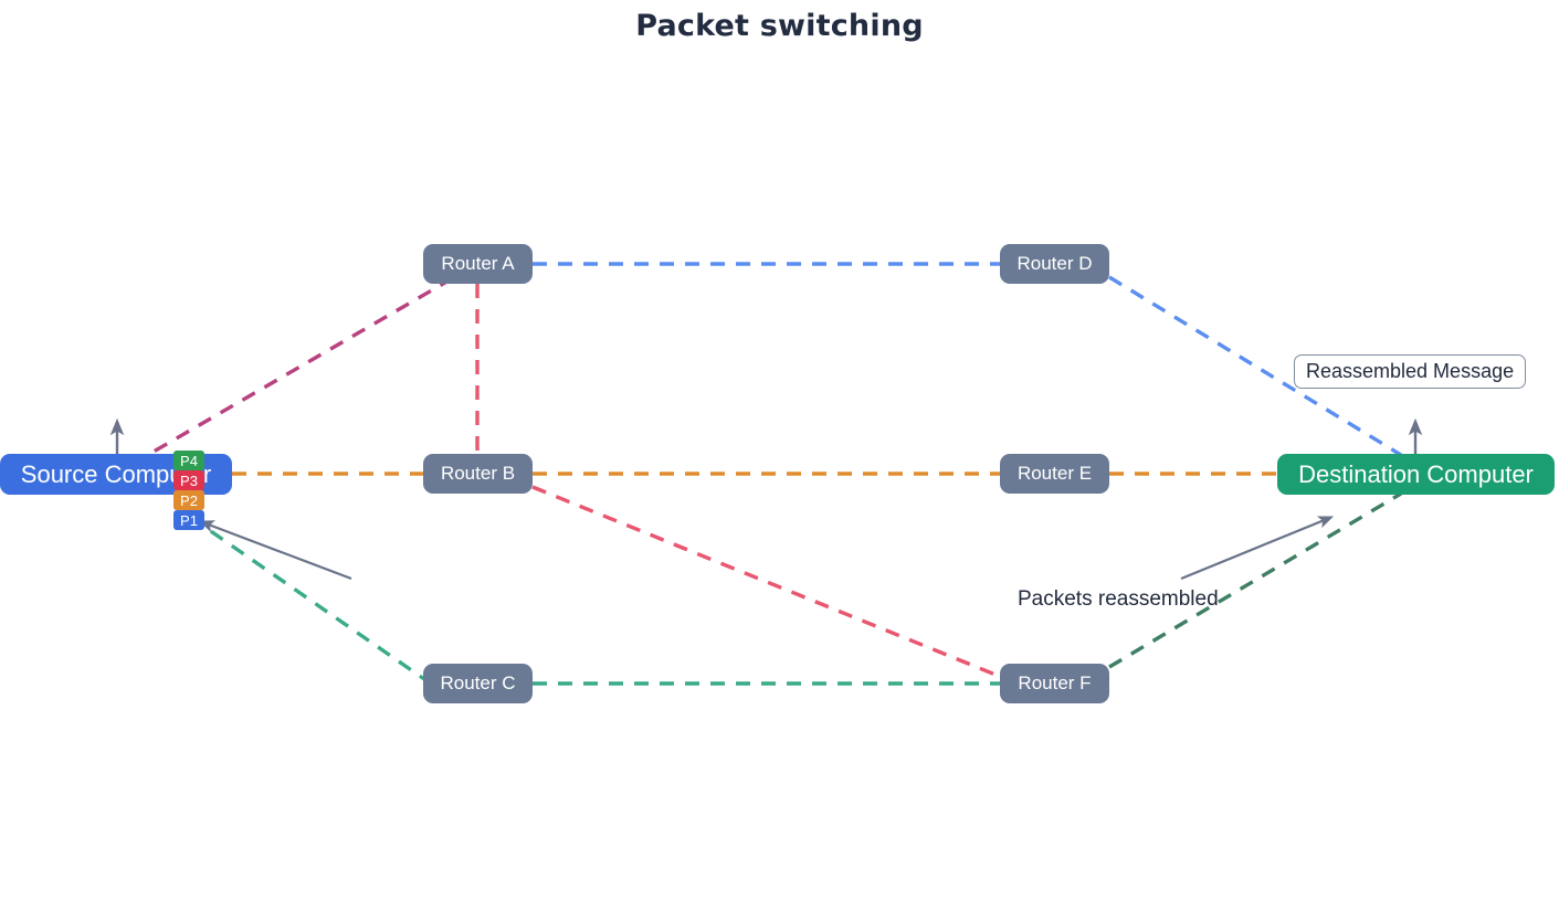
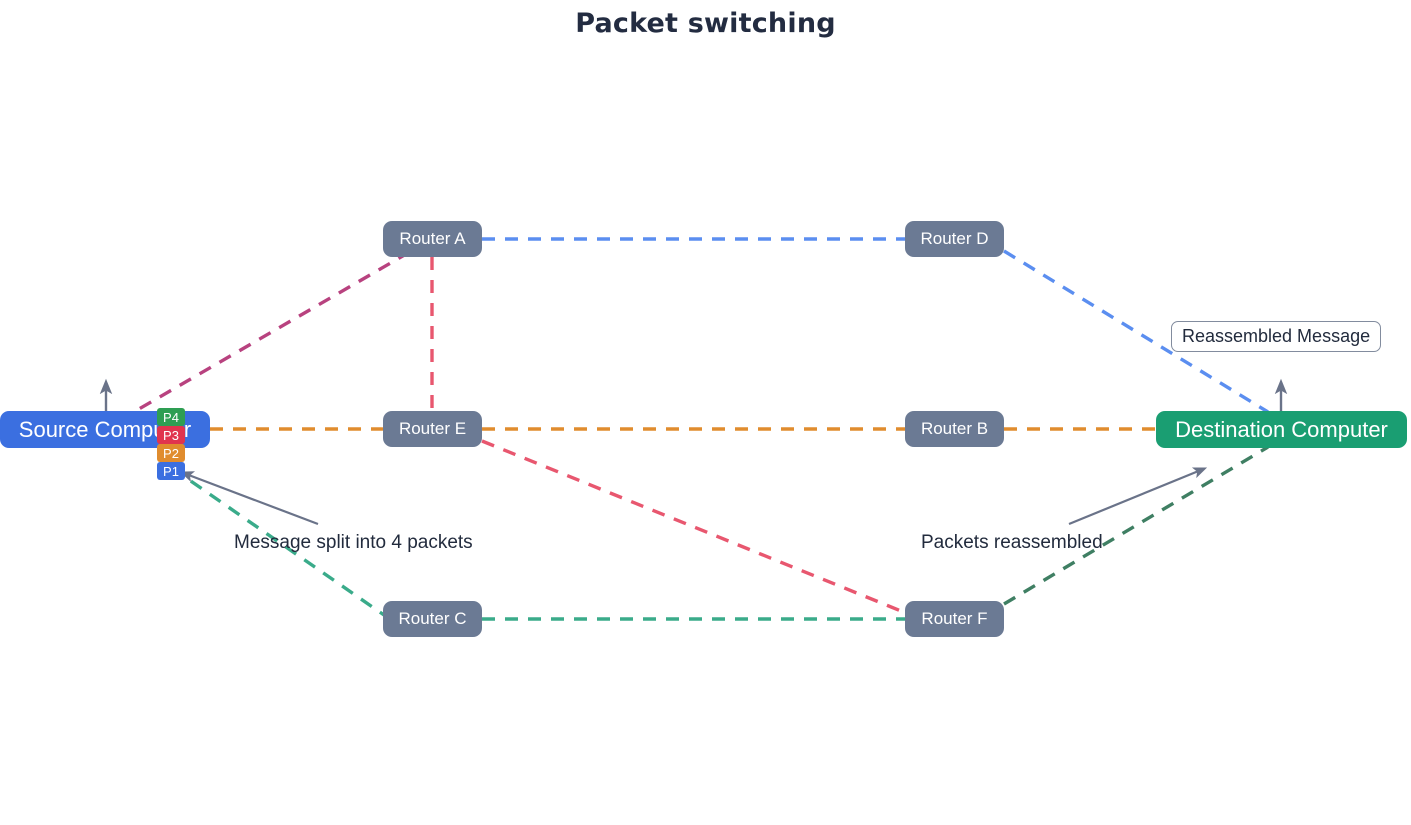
  Packet switching
  Reassembled Message
  Router A
- Router B
+ Router E
  Router C
  Router D
- Router E
+ Router B
  Router F
  Source Compr
  Destination Computer
  P4
  P3
  P2
  P1
+ Message split into 4 packets
  Packets reassembled
